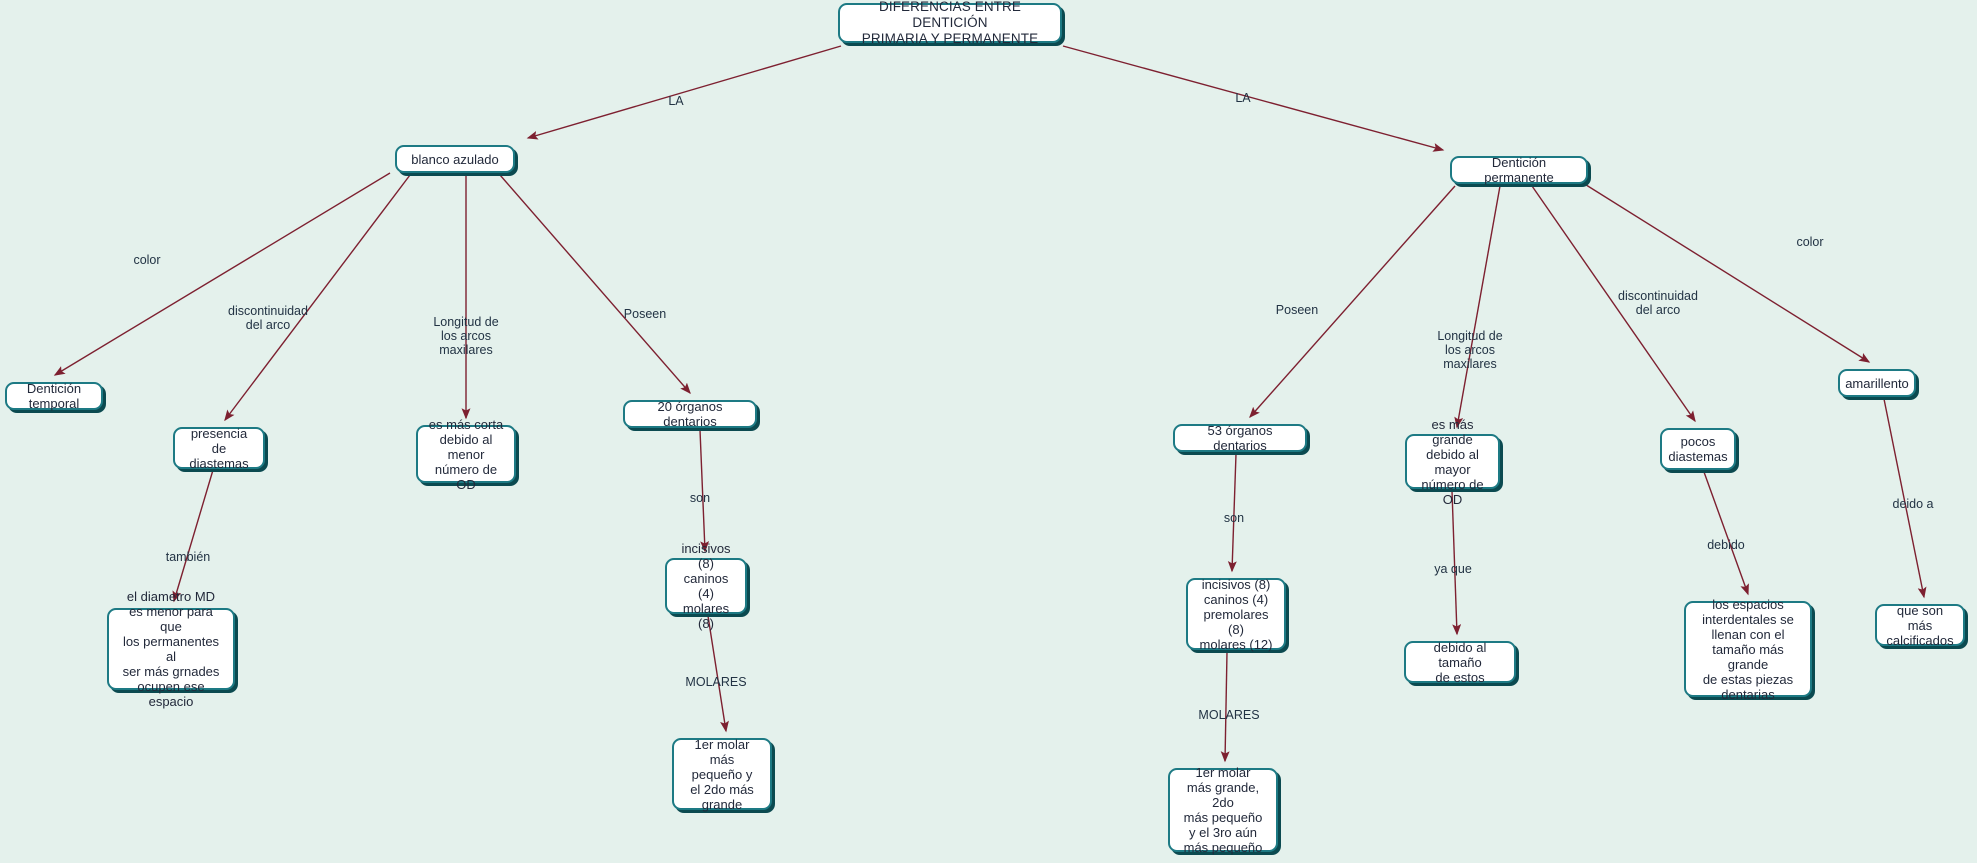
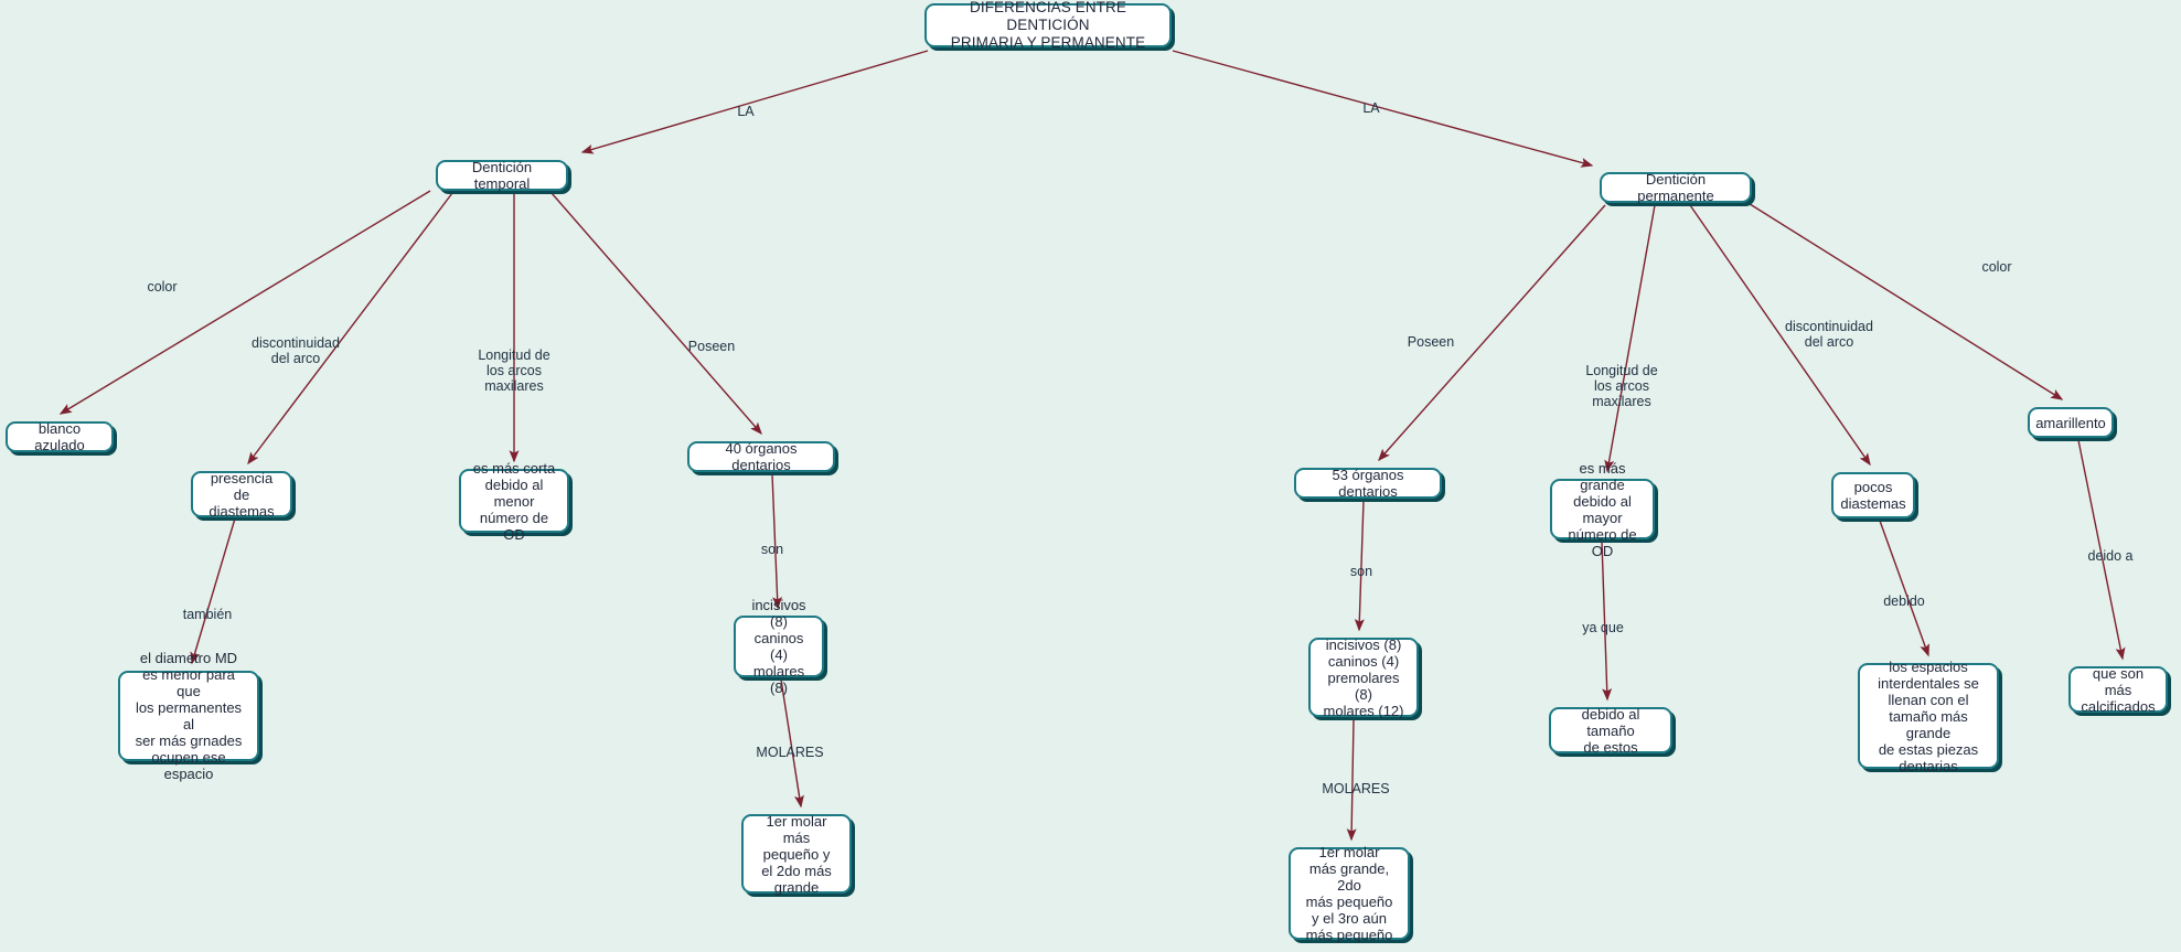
  DIFERENCIAS ENTRE DENTICIÓN
  PRIMARIA Y PERMANENTE
- blanco azulado
+ Dentición temporal
  Dentición permanente
- Dentición temporal
+ blanco azulado
  presencia
  de diastemas
  el diametro MD
  es menor para que
  los permanentes al
  ser más grnades
  ocupen ese espacio
  es más corta
  debido al menor
  número de OD
- 20 órganos dentarios
+ 40 órganos dentarios
  incisivos (8)
  caninos (4)
  molares (8)
  1er molar
  más pequeño y
  el 2do más
  grande
  53 órganos dentarios
  incisivos (8)
  caninos (4)
  premolares (8)
  molares (12)
  1er molar
  más grande, 2do
  más pequeño
  y el 3ro aún
  más pequeño
  es más grande
  debido al mayor
  número de OD
  debido al tamaño
  de estos
  pocos
  diastemas
  los espacios
  interdentales se
  llenan con el
  tamaño más grande
  de estas piezas
  dentarias
  amarillento
  que son más
  calcificados
  LA
  LA
  color
  discontinuidad
  del arco
  Longitud de
  los arcos
  maxilares
  Poseen
  también
  son
  MOLARES
  Poseen
  Longitud de
  los arcos
  maxilares
  discontinuidad
  del arco
  color
  son
  MOLARES
  ya que
  debido
  deido a
